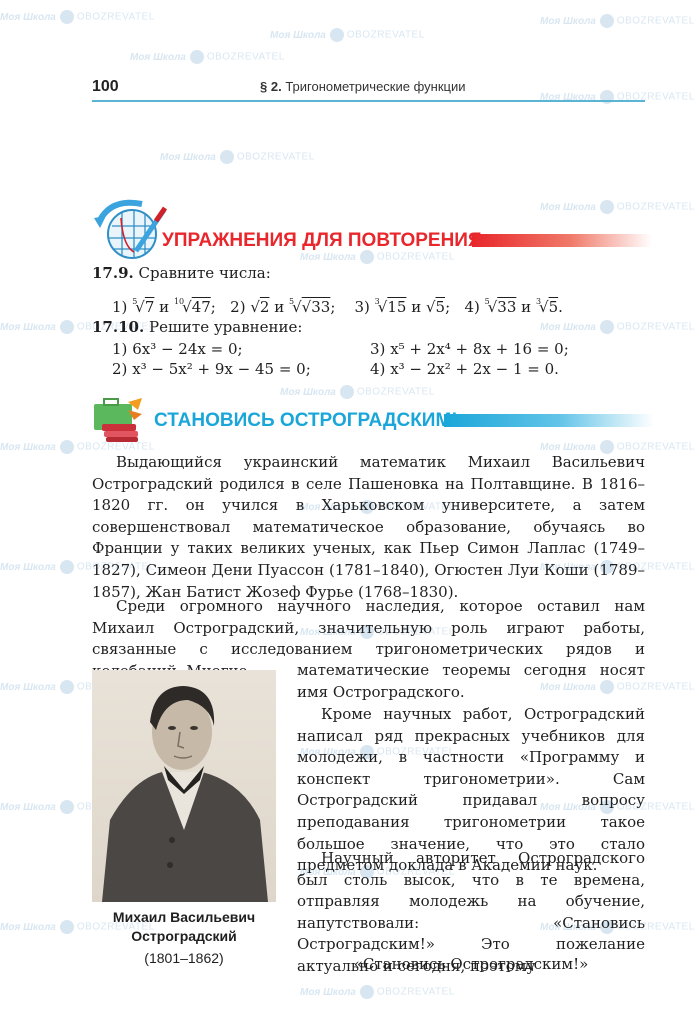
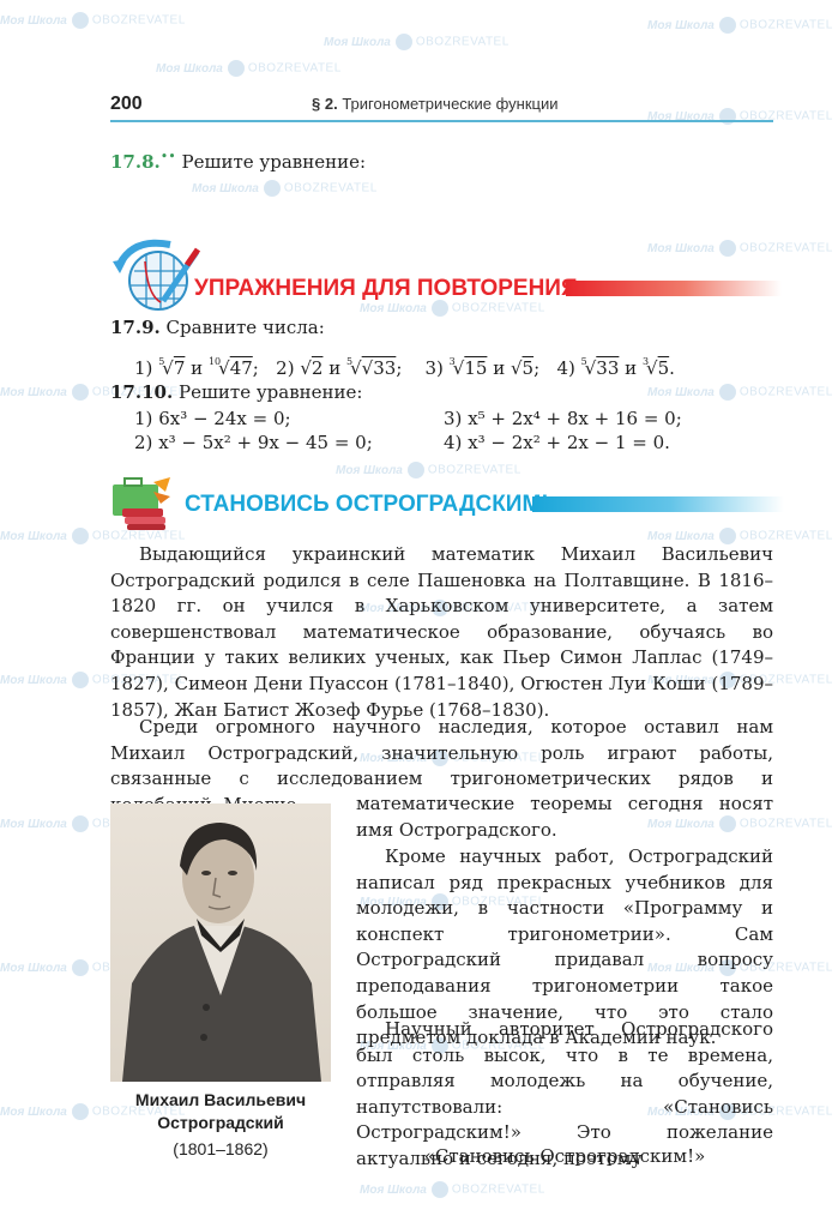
  Моя Школа OBOZREVATEL
  Моя Школа OBOZREVATEL
  Моя Школа OBOZREVATEL
  Моя Школа OBOZREVATEL
  Моя Школа OBOZREVATEL
  Моя Школа OBOZREVATEL
  Моя Школа OBOZREVATEL
  Моя Школа OBOZREVATEL
  Моя Школа OBOZREVATEL
  Моя Школа OBOZREVATEL
  Моя Школа OBOZREVATEL
  Моя Школа OBOZREVATEL
  Моя Школа OBOZREVATEL
  Моя Школа OBOZREVATEL
  Моя Школа OBOZREVATEL
  Моя Школа OBOZREVATEL
  Моя Школа OBOZREVATEL
  Моя Школа OBOZREVATEL
  Моя Школа OBOZREVATEL
  Моя Школа OBOZREVATEL
  Моя Школа OBOZREVATEL
  Моя Школа OBOZREVATEL
  Моя Школа OBOZREVATEL
  Моя Школа OBOZREVATEL
- 100
+ 200
  § 2. Тригонометрические функции
+ 17.8.•• Решите уравнение:
  УПРАЖНЕНИЯ ДЛЯ ПОВТОРЕНИ
  17.9. Сравните числа:
  1) 5√7 и 10√47; 2) √2 и 5√√33; 3) 3√15 и √5; 4) 5√33 и 3√5.
  17.10. Решите уравнение:
  1) 6x³ − 24x = 0;
  2) x³ − 5x² + 9x − 45 = 0;
  3) x⁵ + 2x⁴ + 8x + 16 = 0;
  4) x³ − 2x² + 2x − 1 = 0.
  СТАНОВИСЬ ОСТРОГРАДСКИ
  Выдающийся украинский математик Михаил Васильевич Остроградский родился в селе Пашеновка на Полтавщине. В 1816–1820 гг. он учился в Харьковском университете, а затем совершенствовал математическое образование, обучаясь во Франции у таких великих ученых, как Пьер Симон Лаплас (1749–1827), Симеон Дени Пуассон (1781–1840), Огюстен Луи Коши (1789–1857), Жан Батист Жозеф Фурье (1768–1830).
  Среди огромного научного наследия, которое оставил нам Михаил Остроградский, значительную роль играют работы, связанные с исследованием тригонометрических рядов и
  математические теоремы сегодня носят имя Остроградского.
  Кроме научных работ, Остроградский написал ряд прекрасных учебников для молодежи, в частности «Программу и конспект тригонометрии». Сам Остроградский придавал вопросу преподавания тригонометрии такое большое значение, что это стало предметом доклада в Академии наук.
  Научный авторитет Остроградского был столь высок, что в те времена, отправляя молодежь на обучение, напутствовали: «Становись Остроградским!» Это пожелание актуально и сегодня, поэтому
  «Становись Остроградским!»
  Михаил Васильевич
  Остроградский
  (1801–1862)
